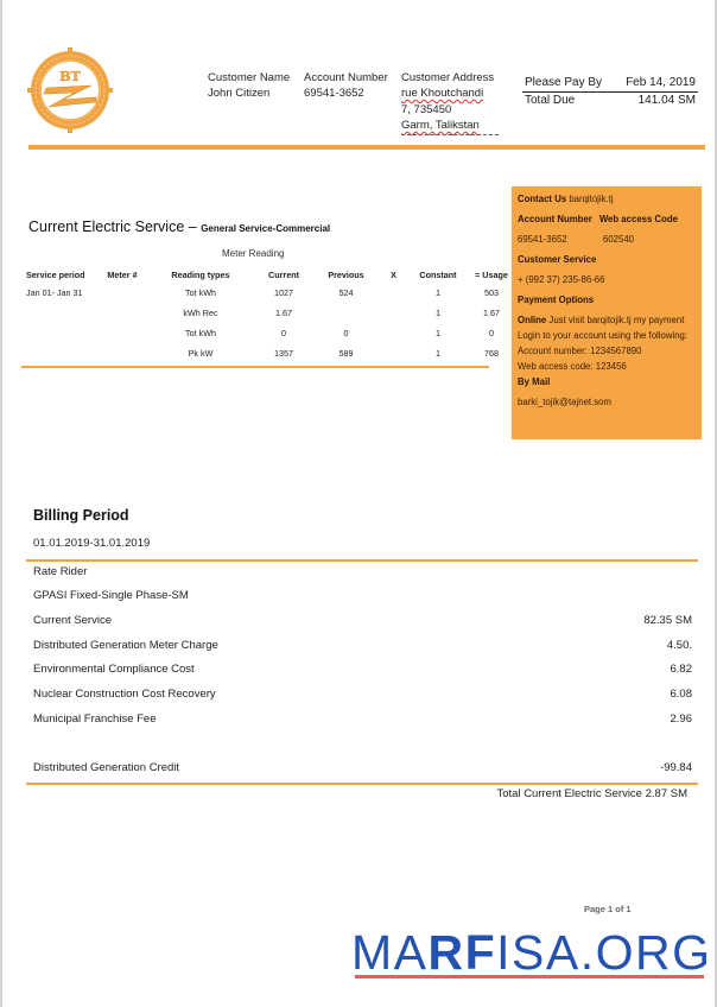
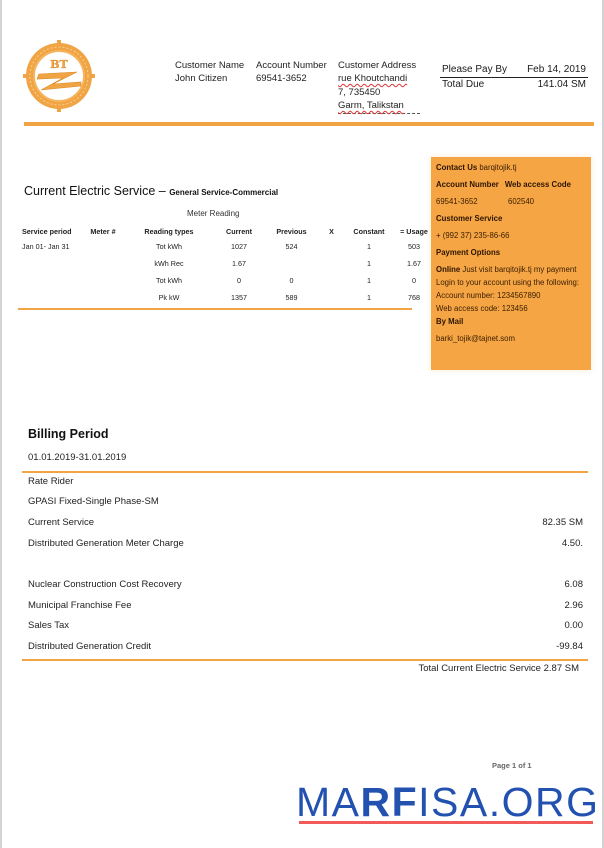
  BT
  Customer Name
  John Citizen
  Account Number
  69541-3652
  Customer Address
  rue Khoutchandi
  7, 735450
  Garm, Talikstan
  Please Pay By
  Feb 14, 2019
  Total Due
  141.04 SM
  Current Electric Service – General Service-Commercial
  Meter Reading
  Service period	Meter #	Reading types	Current	Previous	X	Constant	= Usage
  Jan 01- Jan 31		Tot kWh	1027	524		1	503
  		kWh Rec	1.67			1	1.67
  		Tot kWh	0	0		1	0
  		Pk kW	1357	589		1	768
  Contact Us barqitojik.tj
  Account Number
  Web access Code
  69541-3652
  602540
  Customer Service
  + (992 37) 235-86-66
  Payment Options
  Online Just visit barqitojik.tj my payment
  Login to your account using the following:
  Account number: 1234567890
  Web access code: 123456
  By Mail
  barki_tojik@tajnet.som
  Billing Period
  01.01.2019-31.01.2019
  Rate Rider
  GPASI Fixed-Single Phase-SM
  Current Service
  82.35 SM
  Distributed Generation Meter Charge
  4.50.
- Environmental Compliance Cost
- 6.82
  Nuclear Construction Cost Recovery
  6.08
  Municipal Franchise Fee
  2.96
+ Sales Tax
+ 0.00
  Distributed Generation Credit
  -99.84
  Total Current Electric Service 2.87 SM
  Page 1 of 1
  MARFISA.ORG
